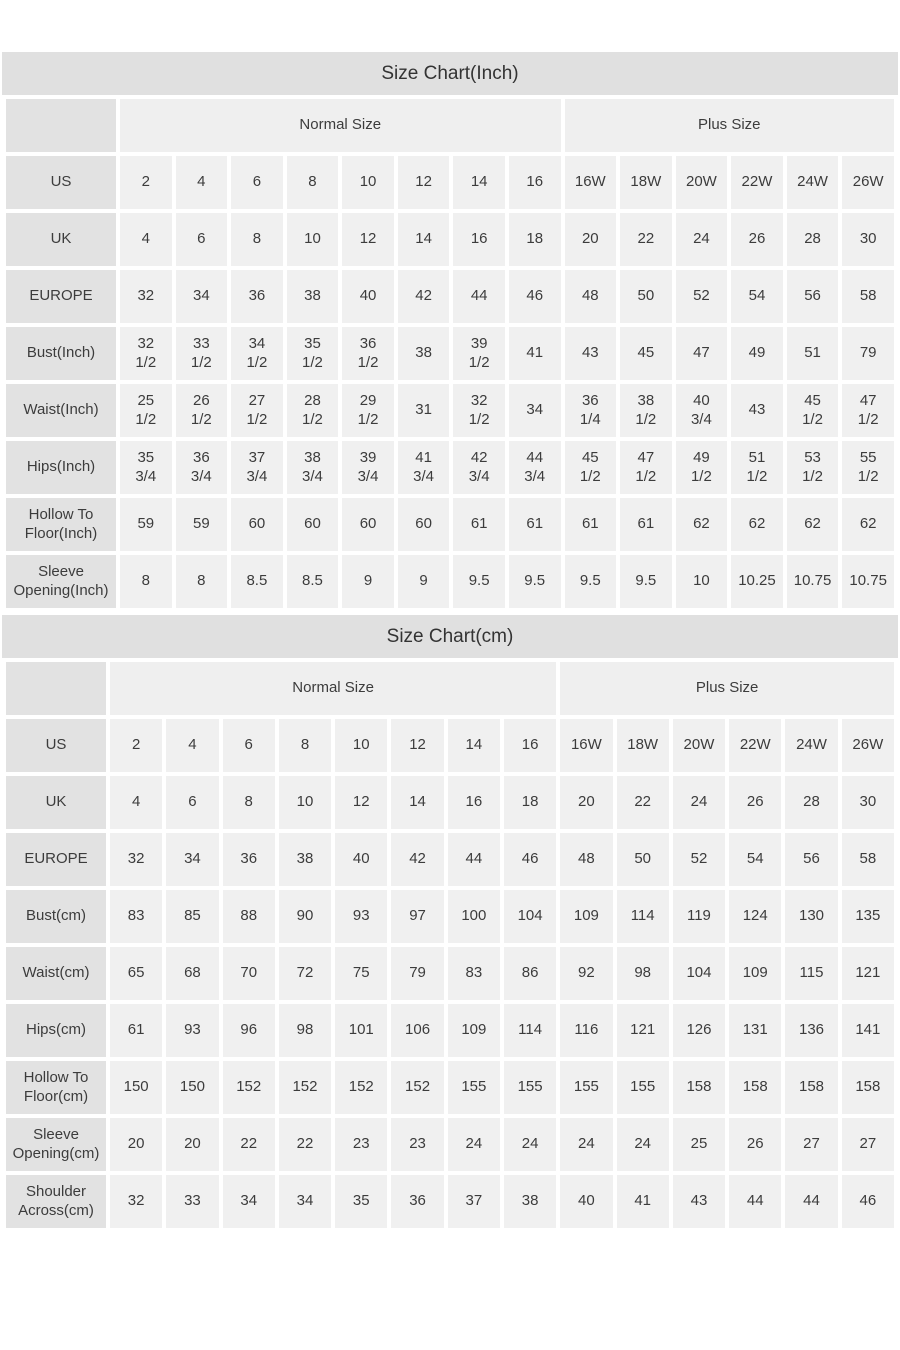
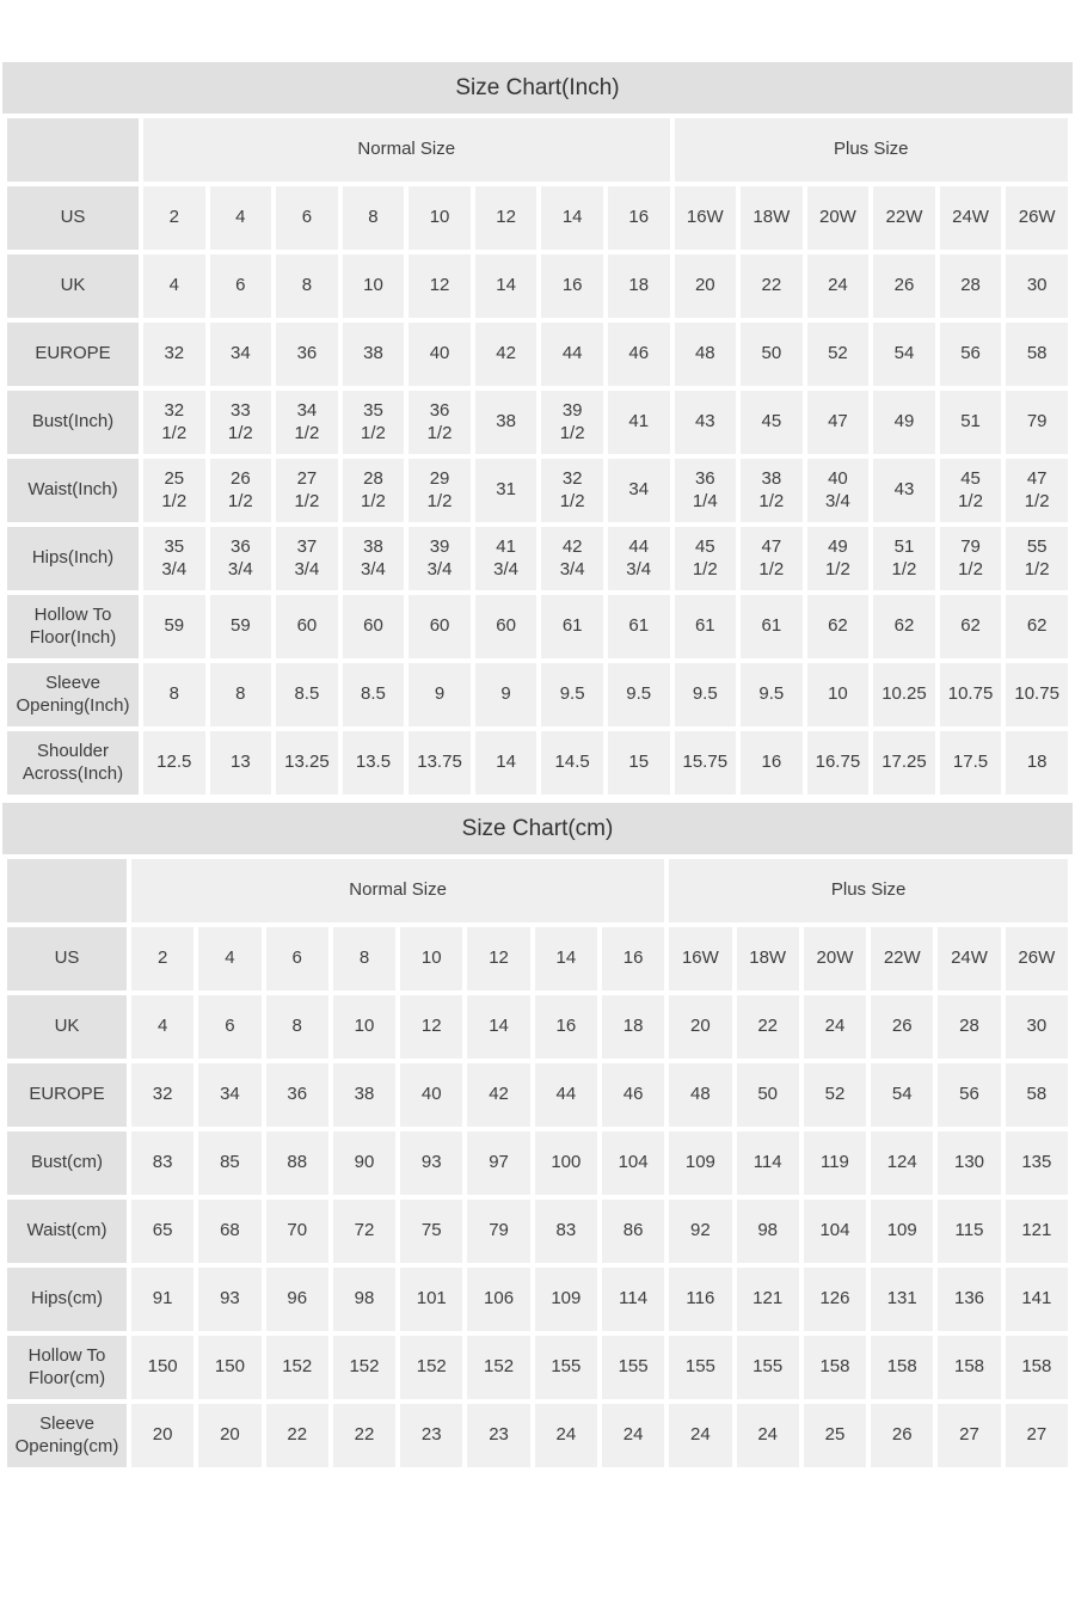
  Size Chart(Inch)
  	Normal Size	Plus Size
  US	2	4	6	8	10	12	14	16	16W	18W	20W	22W	24W	26W
  UK	4	6	8	10	12	14	16	18	20	22	24	26	28	30
  EUROPE	32	34	36	38	40	42	44	46	48	50	52	54	56	58
  Bust(Inch)	32 1/2	33 1/2	34 1/2	35 1/2	36 1/2	38	39 1/2	41	43	45	47	49	51	79
  Waist(Inch)	25 1/2	26 1/2	27 1/2	28 1/2	29 1/2	31	32 1/2	34	36 1/4	38 1/2	40 3/4	43	45 1/2	47 1/2
- Hips(Inch)	35 3/4	36 3/4	37 3/4	38 3/4	39 3/4	41 3/4	42 3/4	44 3/4	45 1/2	47 1/2	49 1/2	51 1/2	53 1/2	55 1/2
+ Hips(Inch)	35 3/4	36 3/4	37 3/4	38 3/4	39 3/4	41 3/4	42 3/4	44 3/4	45 1/2	47 1/2	49 1/2	51 1/2	79 1/2	55 1/2
  Hollow To Floor(Inch)	59	59	60	60	60	60	61	61	61	61	62	62	62	62
  Sleeve Opening(Inch)	8	8	8.5	8.5	9	9	9.5	9.5	9.5	9.5	10	10.25	10.75	10.75
+ Shoulder Across(Inch)	12.5	13	13.25	13.5	13.75	14	14.5	15	15.75	16	16.75	17.25	17.5	18
  Size Chart(cm)
  	Normal Size	Plus Size
  US	2	4	6	8	10	12	14	16	16W	18W	20W	22W	24W	26W
  UK	4	6	8	10	12	14	16	18	20	22	24	26	28	30
  EUROPE	32	34	36	38	40	42	44	46	48	50	52	54	56	58
  Bust(cm)	83	85	88	90	93	97	100	104	109	114	119	124	130	135
  Waist(cm)	65	68	70	72	75	79	83	86	92	98	104	109	115	121
- Hips(cm)	61	93	96	98	101	106	109	114	116	121	126	131	136	141
+ Hips(cm)	91	93	96	98	101	106	109	114	116	121	126	131	136	141
  Hollow To Floor(cm)	150	150	152	152	152	152	155	155	155	155	158	158	158	158
  Sleeve Opening(cm)	20	20	22	22	23	23	24	24	24	24	25	26	27	27
- Shoulder Across(cm)	32	33	34	34	35	36	37	38	40	41	43	44	44	46
